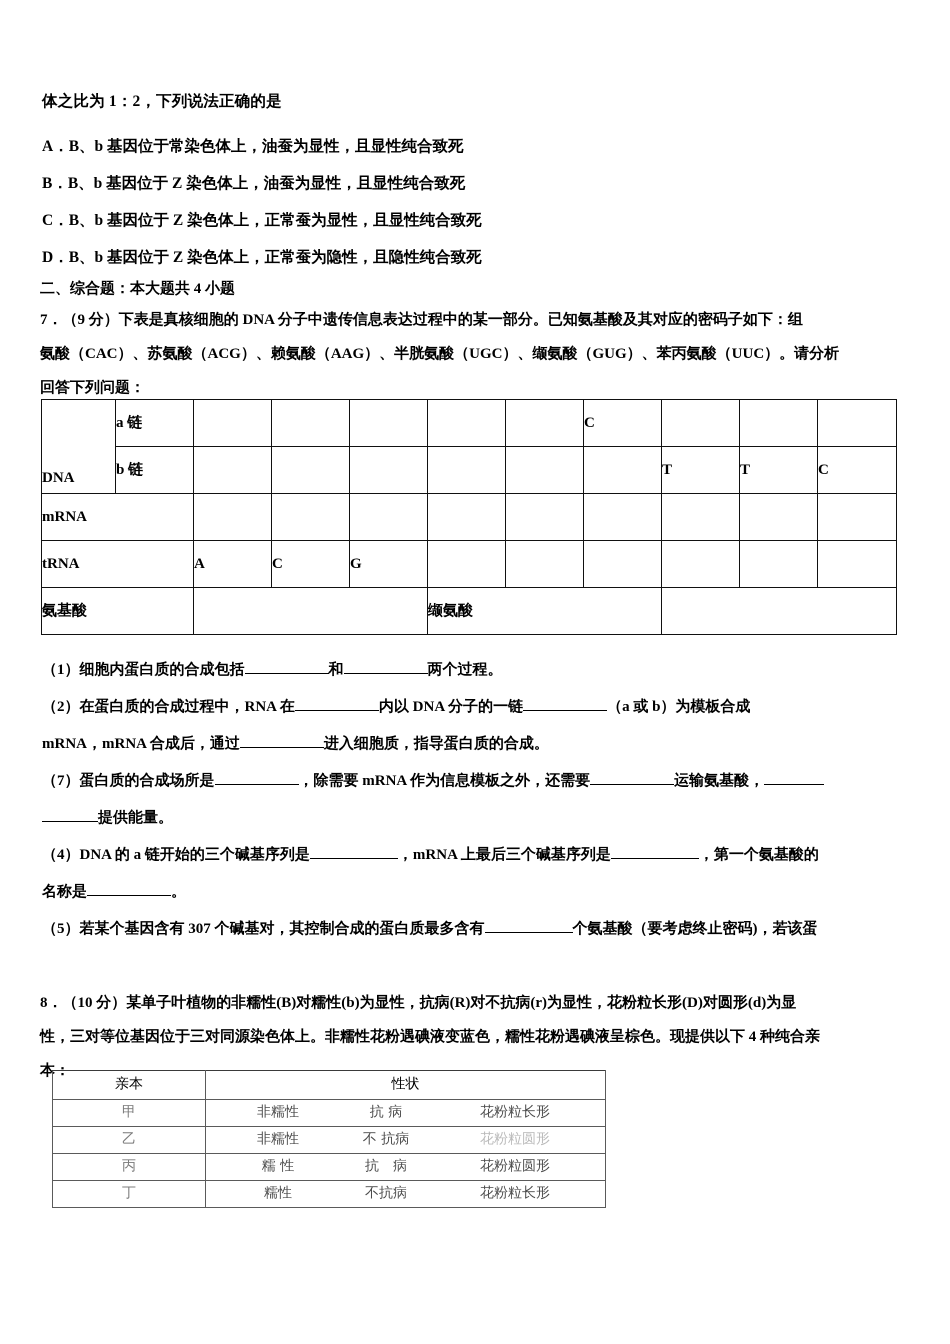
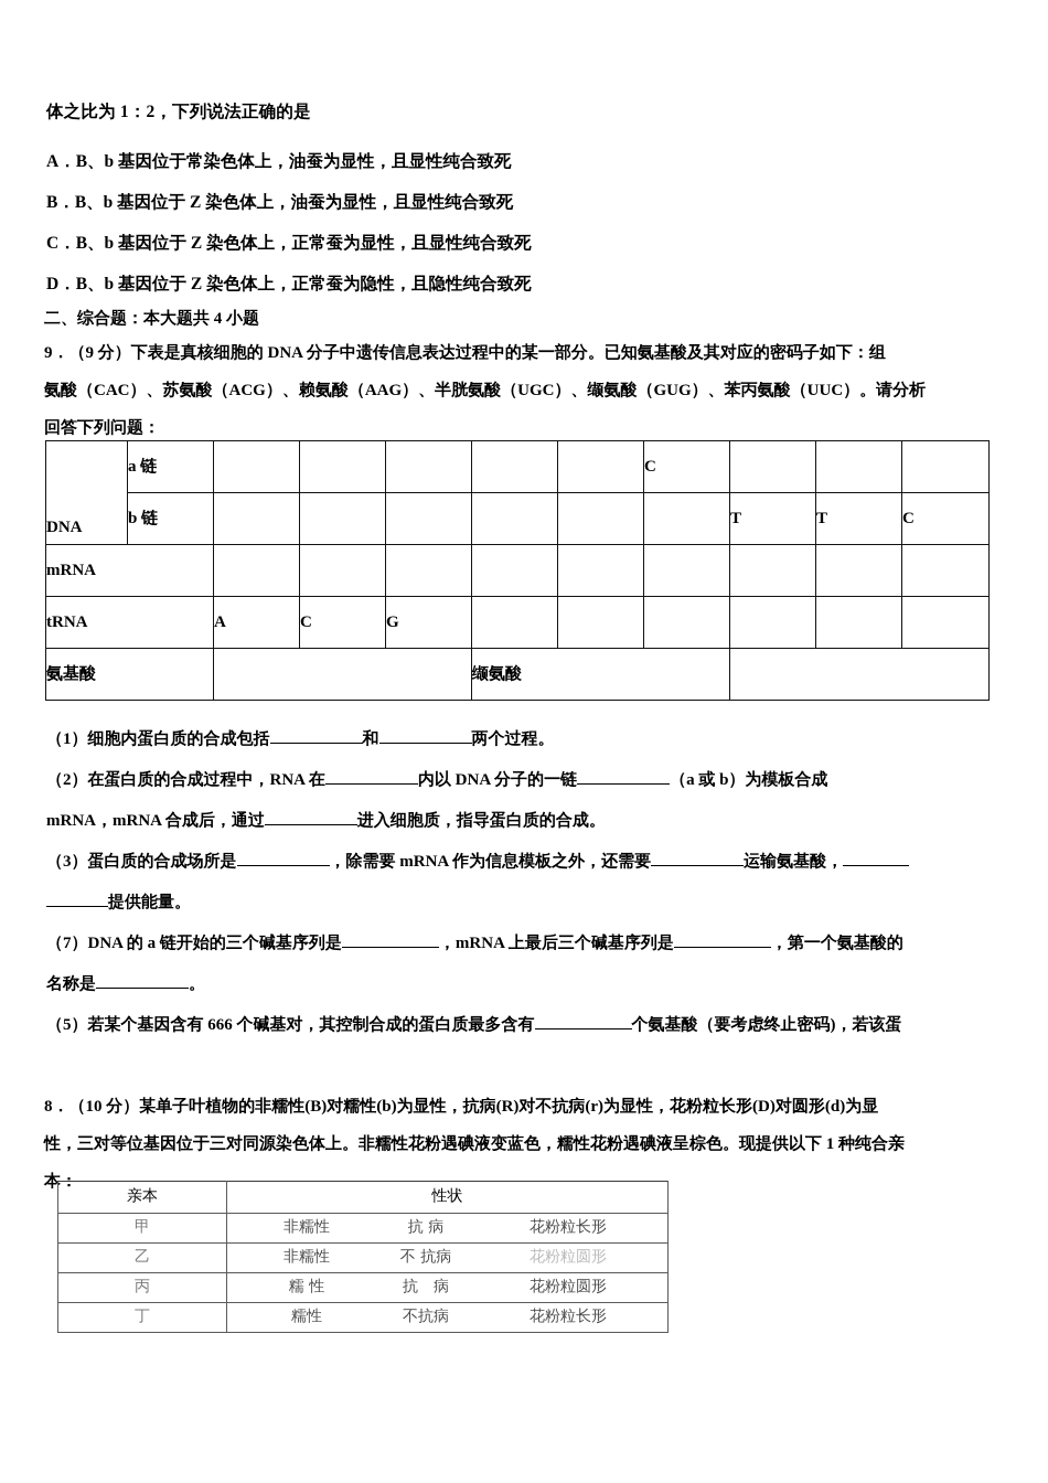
  体之比为 1：2，下列说法正确的是
  A．B、b 基因位于常染色体上，油蚕为显性，且显性纯合致死
  B．B、b 基因位于 Z 染色体上，油蚕为显性，且显性纯合致死
  C．B、b 基因位于 Z 染色体上，正常蚕为显性，且显性纯合致死
  D．B、b 基因位于 Z 染色体上，正常蚕为隐性，且隐性纯合致死
  二、综合题：本大题共 4 小题
- 7．（9 分）下表是真核细胞的 DNA 分子中遗传信息表达过程中的某一部分。已知氨基酸及其对应的密码子如下：组
+ 9．（9 分）下表是真核细胞的 DNA 分子中遗传信息表达过程中的某一部分。已知氨基酸及其对应的密码子如下：组
  氨酸（CAC）、苏氨酸（ACG）、赖氨酸（AAG）、半胱氨酸（UGC）、缬氨酸（GUG）、苯丙氨酸（UUC）。请分析
  回答下列问题：
  DNA	a 链						C
  b 链							T	T	C
  mRNA
  tRNA	A	C	G
  氨基酸		缬氨酸
  （1）细胞内蛋白质的合成包括 和 两个过程。
  （2）在蛋白质的合成过程中，RNA 在 内以 DNA 分子的一链 （a 或 b）为模板合成
  mRNA，mRNA 合成后，通过 进入细胞质，指导蛋白质的合成。
- （7）蛋白质的合成场所是 ，除需要 mRNA 作为信息模板之外，还需要 运输氨基酸，
+ （3）蛋白质的合成场所是 ，除需要 mRNA 作为信息模板之外，还需要 运输氨基酸，
  提供能量。
- （4）DNA 的 a 链开始的三个碱基序列是 ，mRNA 上最后三个碱基序列是 ，第一个氨基酸的
+ （7）DNA 的 a 链开始的三个碱基序列是 ，mRNA 上最后三个碱基序列是 ，第一个氨基酸的
  名称是 。
- （5）若某个基因含有 307 个碱基对，其控制合成的蛋白质最多含有 个氨基酸（要考虑终止密码)，若该蛋
+ （5）若某个基因含有 666 个碱基对，其控制合成的蛋白质最多含有 个氨基酸（要考虑终止密码)，若该蛋
  8．（10 分）某单子叶植物的非糯性(B)对糯性(b)为显性，抗病(R)对不抗病(r)为显性，花粉粒长形(D)对圆形(d)为显
- 性，三对等位基因位于三对同源染色体上。非糯性花粉遇碘液变蓝色，糯性花粉遇碘液呈棕色。现提供以下 4 种纯合亲
+ 性，三对等位基因位于三对同源染色体上。非糯性花粉遇碘液变蓝色，糯性花粉遇碘液呈棕色。现提供以下 1 种纯合亲
  本：
  亲本	性状
  甲	非糯性 抗 病 花粉粒长形
  乙	非糯性 不 抗病 花粉粒圆形
  丙	糯 性 抗 病 花粉粒圆形
  丁	糯性 不抗病 花粉粒长形
